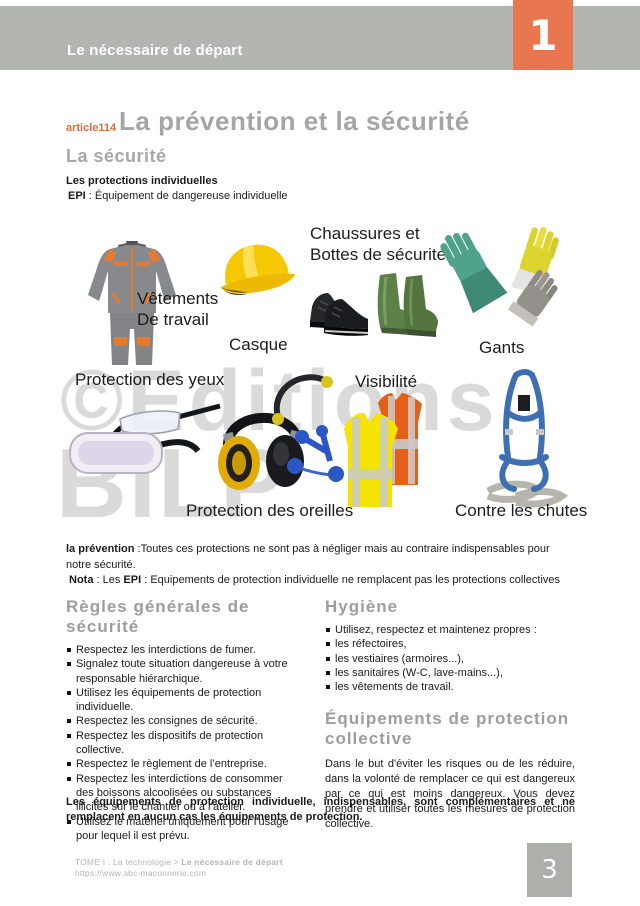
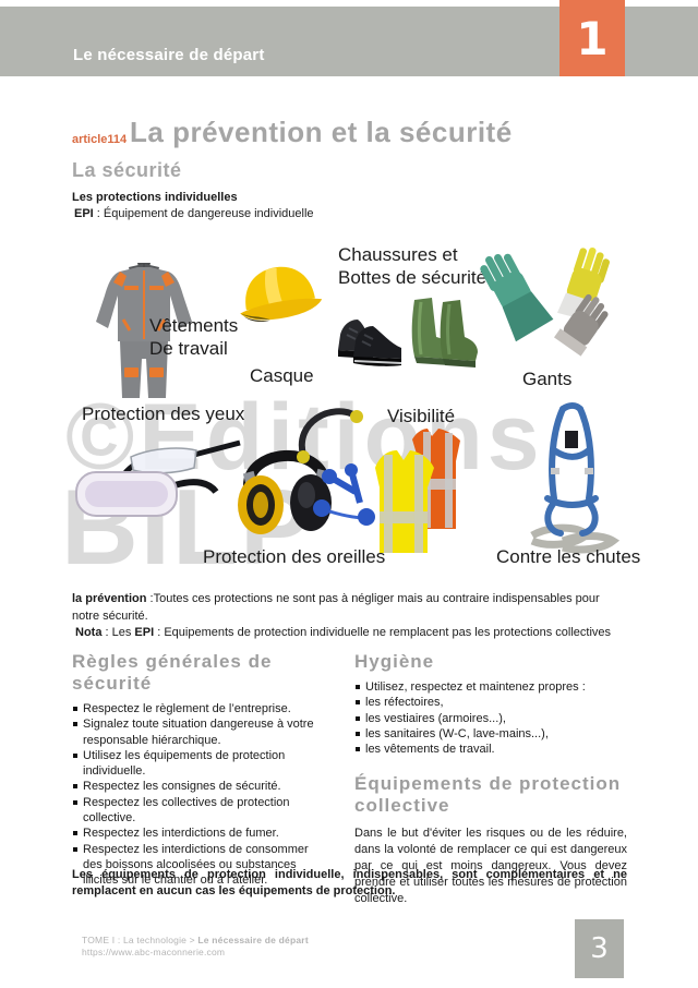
  Le nécessaire de départ
  1
  article114
  La prévention et la sécurité
  La sécurité
  Les protections individuelles
  EPI : Équipement de dangereuse individuelle
  ©Editios
  BILP
  Vêtements
  De travail
  Casque
  Chaussures et
  Bottes de sécurité
  Gants
  Protection des yeux
  Protection des oreilles
  Visibilité
  Contre les chutes
  la prévention :Toutes ces protections ne sont pas à négliger mais au contraire indispensables pour notre sécurité.
  Nota : Les EPI : Equipements de protection individuelle ne remplacent pas les protections collectives
  Règles générales de sécurité
- Respectez les interdictions de fumer.
+ Respectez le règlement de l’entreprise.
  Signalez toute situation dangereuse à votre responsable hiérarchique.
  Utilisez les équipements de protection individuelle.
  Respectez les consignes de sécurité.
- Respectez les dispositifs de protection collective.
+ Respectez les collectives de protection collective.
- Respectez le règlement de l’entreprise.
+ Respectez les interdictions de fumer.
  Respectez les interdictions de consommer des boissons alcoolisées ou substances illicites sur le chantier ou à l’atelier.
- Utilisez le matériel uniquement pour l'usage pour lequel il est prévu.
  Hygiène
  Utilisez, respectez et maintenez propres :
  les réfectoires,
  les vestiaires (armoires...),
  les sanitaires (W-C, lave-mains...),
  les vêtements de travail.
  Équipements de protection collective
  Dans le but d'éviter les risques ou de les réduire, dans la volonté de remplacer ce qui est dangereux par ce qui est moins dangereux. Vous devez prendre et utiliser toutes les mesures de protection collective.
  Les équipements de protection individuelle, indispensables, sont complémentaires et ne remplacent en aucun cas les équipements de protection.
  TOME I : La technologie > Le nécessaire de départ
  https://www.abc-maconnerie.com
  3
